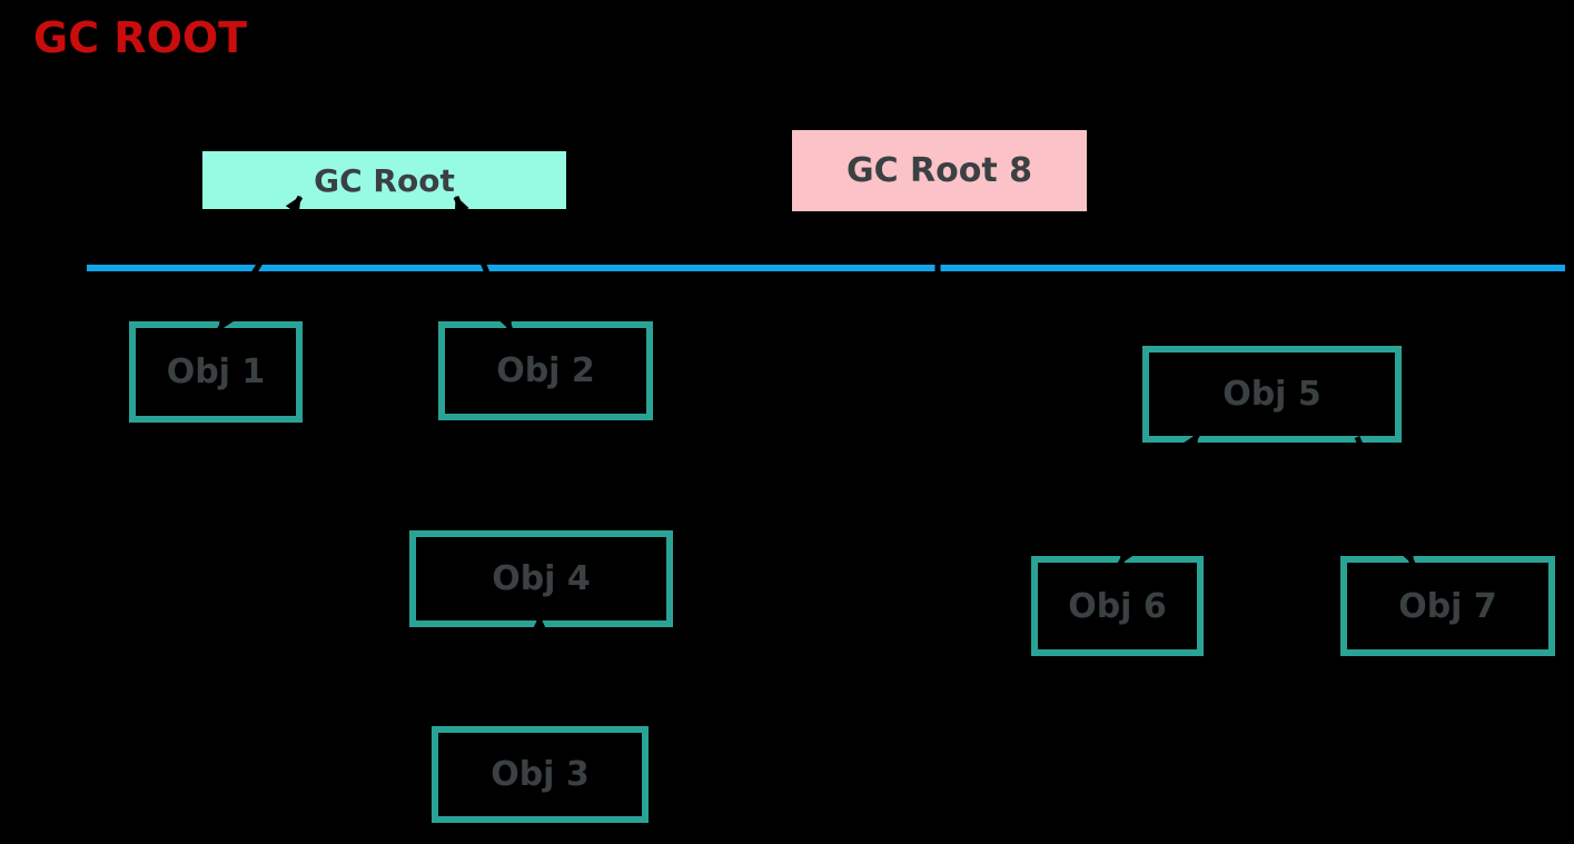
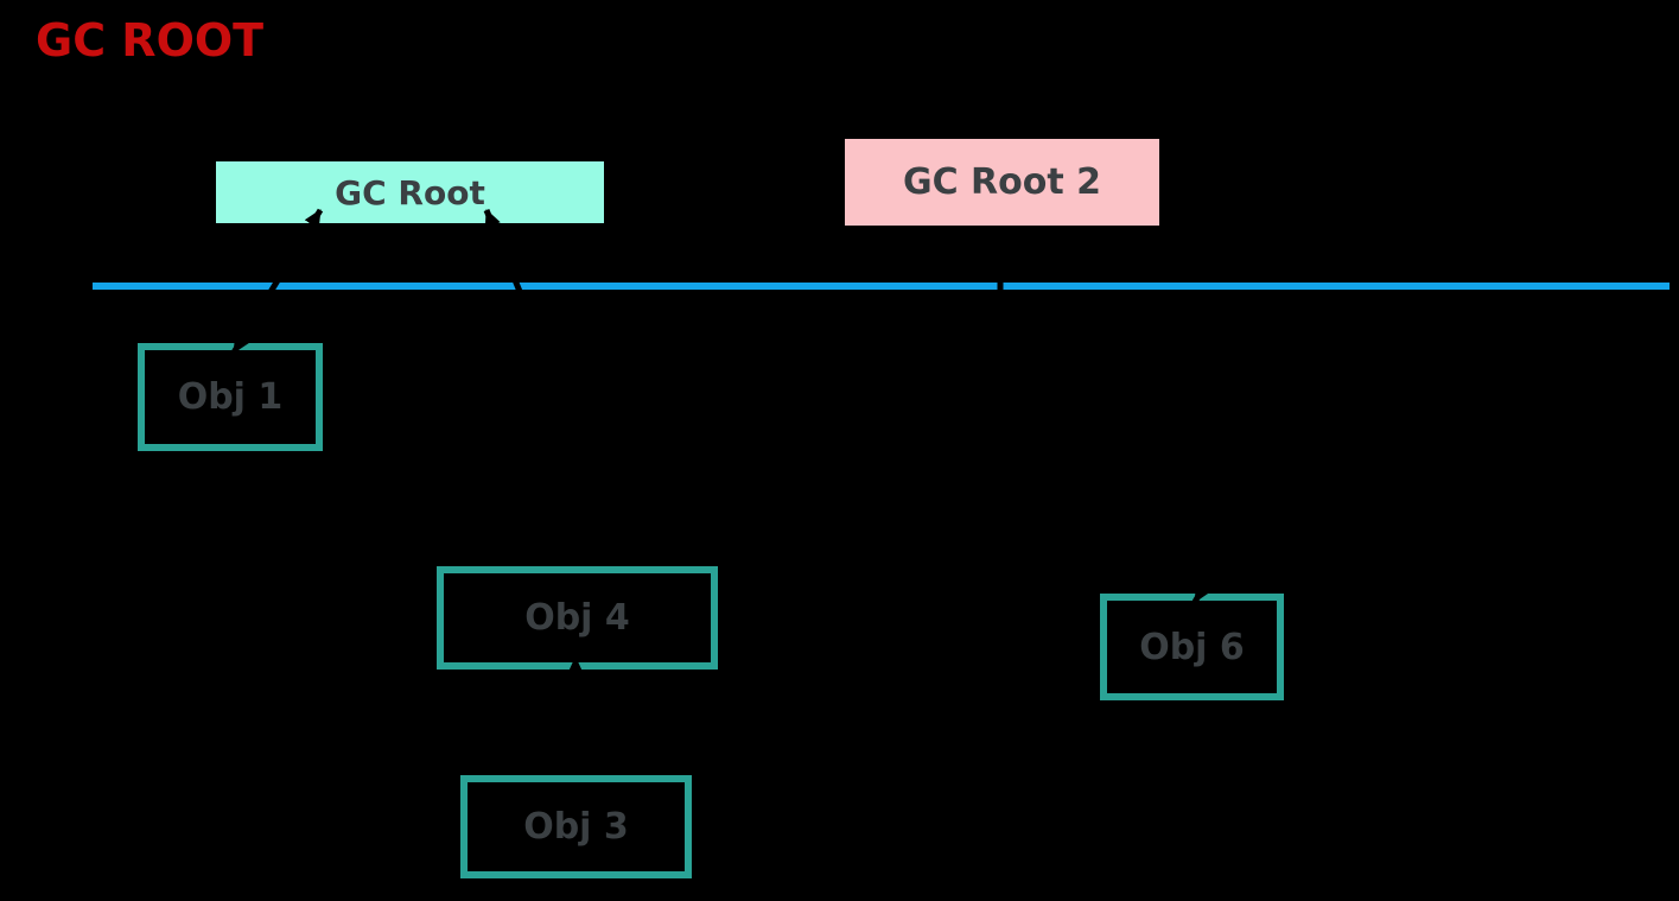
  GC ROOT
  GC Root
- GC Root 8
+ GC Root 2
  Obj 1
- Obj 2
- Obj 5
  Obj 4
  Obj 6
- Obj 7
  Obj 3
